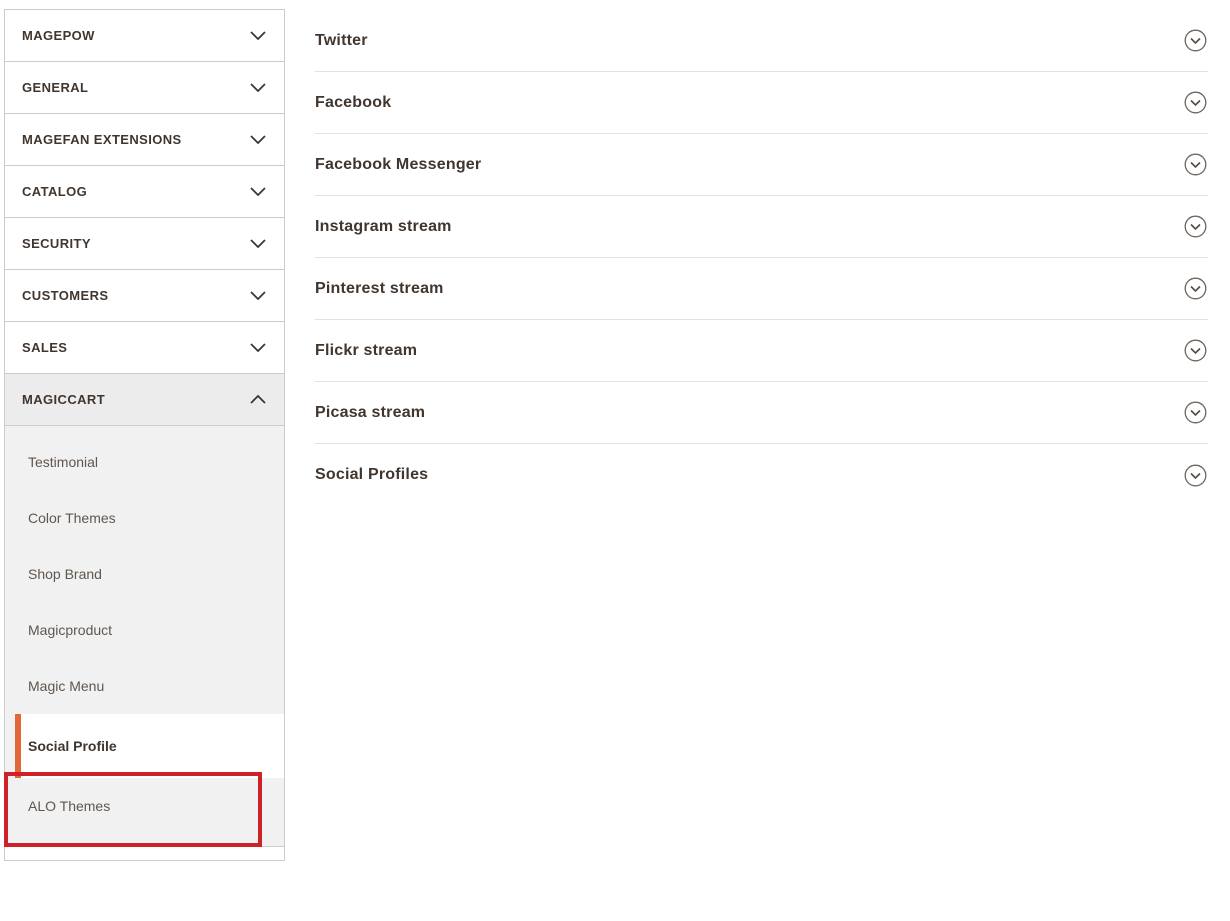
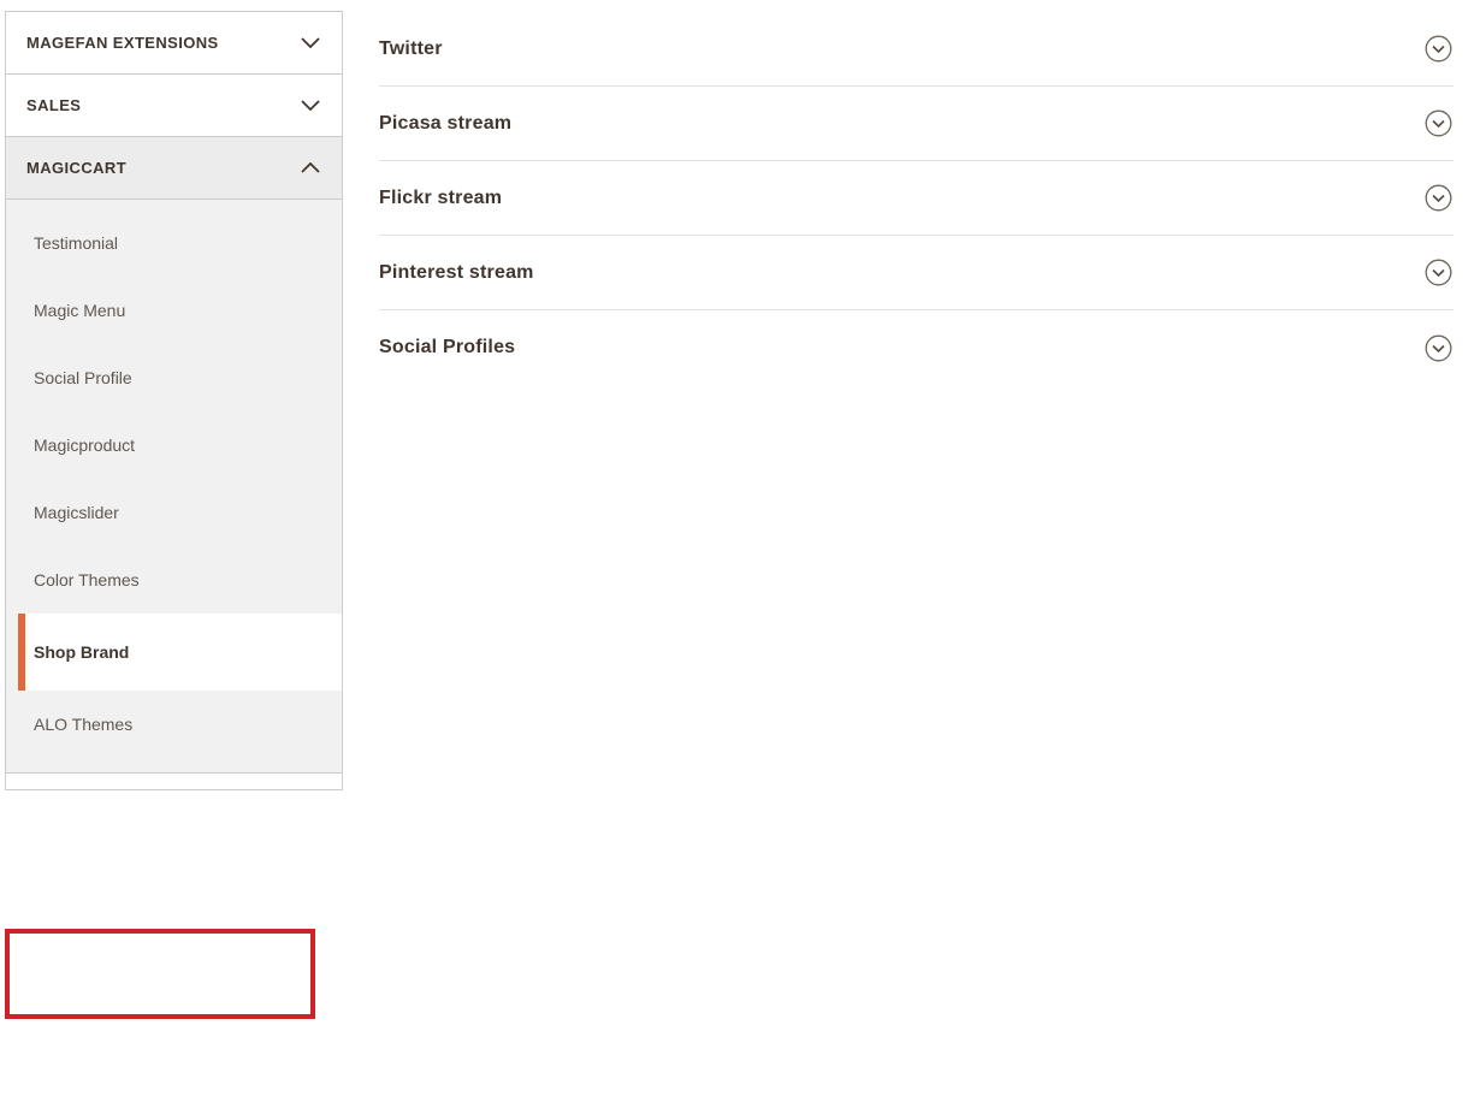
- MAGEPOW
- GENERAL
  MAGEFAN EXTENSIONS
- CATALOG
- SECURITY
- CUSTOMERS
  SALES
  MAGICCART
  Testimonial
- Color Themes
+ Magic Menu
- Shop Brand
+ Social Profile
  Magicproduct
+ Magicslider
- Magic Menu
+ Color Themes
- Social Profile
+ Shop Brand
  ALO Themes
  Twitter
- Facebook
- Facebook Messenger
- Instagram stream
- Pinterest stream
+ Picasa stream
  Flickr stream
- Picasa stream
+ Pinterest stream
  Social Profiles
